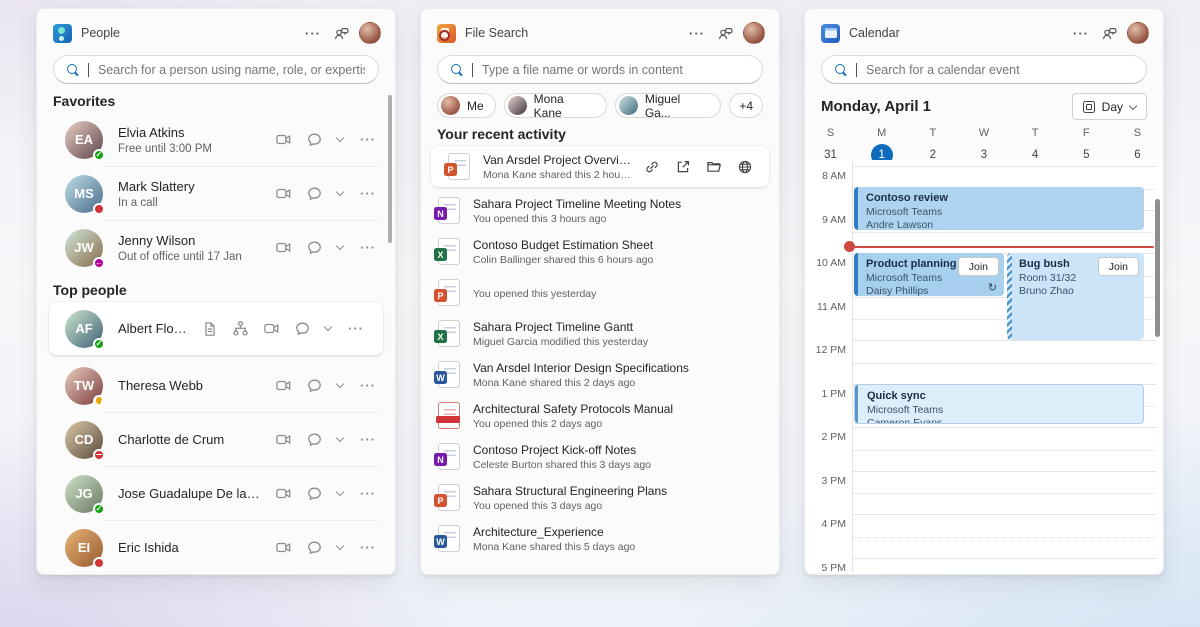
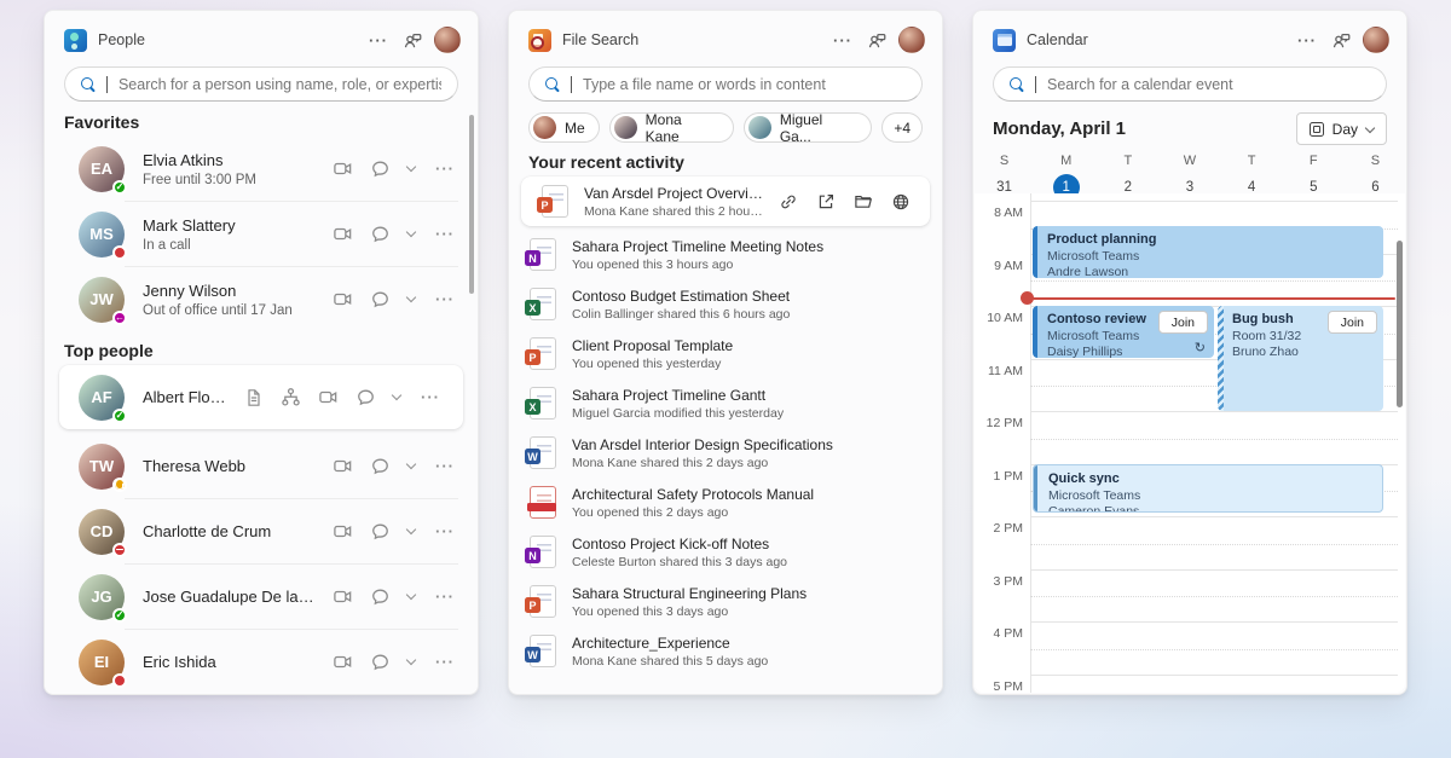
  People
  ···
  Search for a person using name, role, or experti
  Favorites
  EA
  Elvia Atkins
  Free until 3:00 PM
  ···
  MS
  Mark Slattery
  In a call
  ···
  JW
  Jenny Wilson
  Out of office until 17 Jan
  ···
  Top people
  AF
  Albert Flore
  ···
  TW
  Theresa Webb
  ···
  CD
  Charlotte de Crum
  ···
  JG
  Jose Guadalupe De la T
  ···
  EI
  Eric Ishida
  ···
  File Search
  ···
  Type a file name or words in content
  Me
  Mona Kane
  Miguel Ga...
  +4
  Your recent activity
  Van Arsdel Project Overview
  Mona Kane shared this 2 hours
  Sahara Project Timeline Meeting Notes
  You opened this 3 hours ago
  Contoso Budget Estimation Sheet
  Colin Ballinger shared this 6 hours ago
+ Client Proposal Template
  You opened this yesterday
  Sahara Project Timeline Gantt
  Miguel Garcia modified this yesterday
  Van Arsdel Interior Design Specifications
  Mona Kane shared this 2 days ago
  Architectural Safety Protocols Manual
  You opened this 2 days ago
  Contoso Project Kick-off Notes
  Celeste Burton shared this 3 days ago
  Sahara Structural Engineering Plans
  You opened this 3 days ago
  Architecture_Experience
  Mona Kane shared this 5 days ago
  Calendar
  ···
  Search for a calendar event
  Monday, April 1
  Day
  S
  31
  M
  1
  T
  2
  W
  3
  T
  4
  F
  5
  S
  6
  8 AM
  9 AM
  10 AM
  11 AM
  12 PM
  1 PM
  2 PM
  3 PM
  4 PM
  5 PM
- Contoso review
+ Product planning
  Microsoft Teams
  Andre Lawson
- Product planning
+ Contoso review
  Microsoft Teams
  Daisy Phillips
  Join
  ↻
  Bug bush
  Room 31/32
  Bruno Zhao
  Join
  Quick sync
  Microsoft Teams
  Cameron Evans
